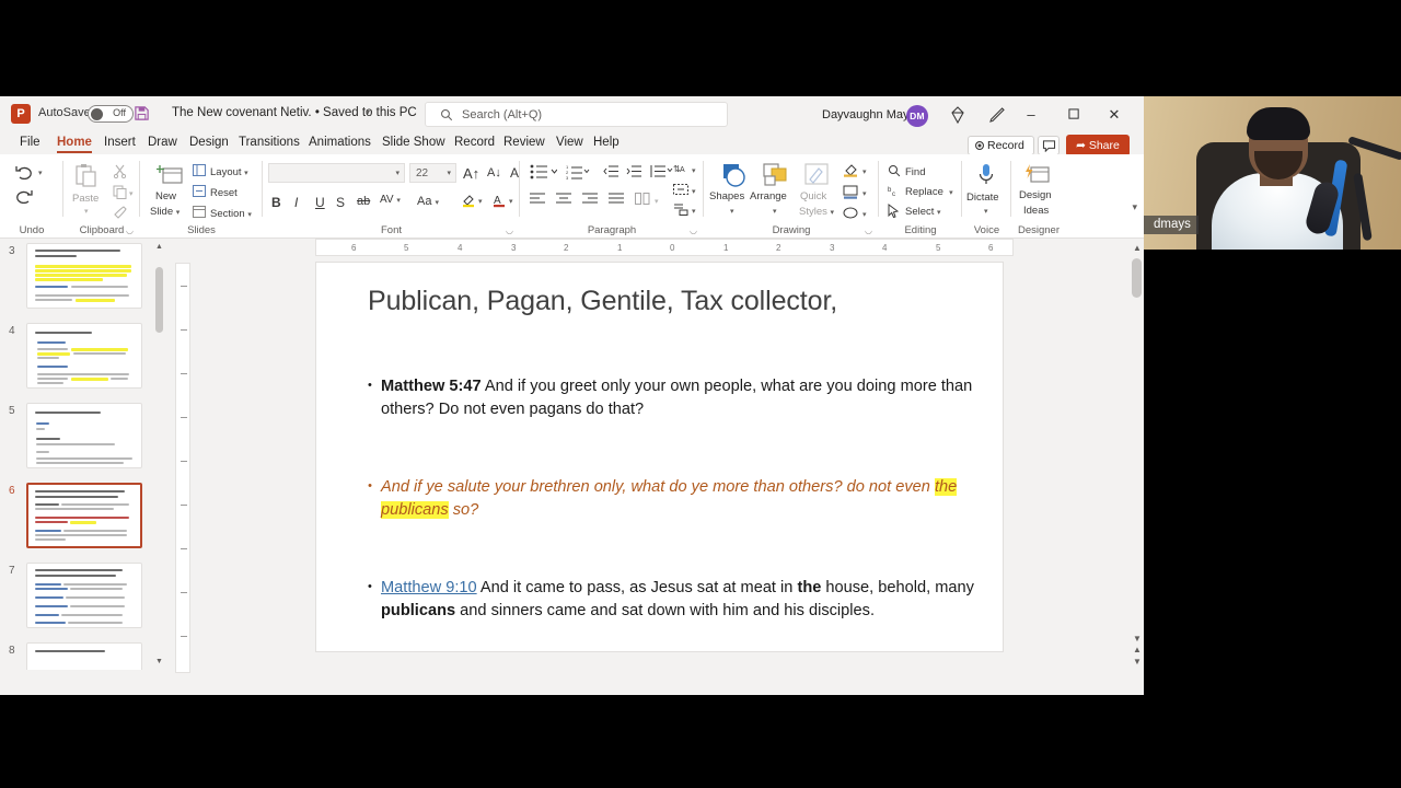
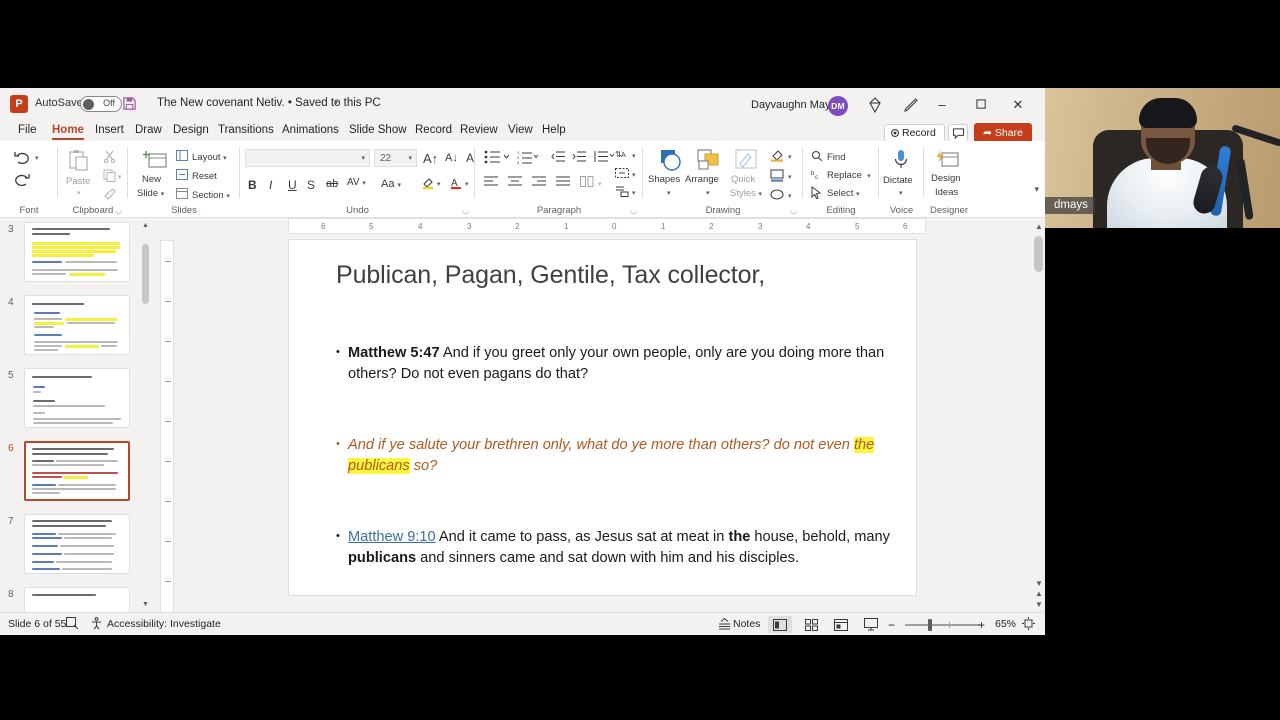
  P
  AutoSav
  Off
  The New covenant Netiv. • Saved to this PC
  ▾
- Search (Alt+Q)
  Dayvaughn Ma
  DM
  –
  ✕
  File
  Home
  Insert
  Draw
  Design
  Transitions
  Animations
  Slide Show
  Record
  Review
  View
  Help
  Record
  ➦ Share
- Undo
+ Font
  Paste
  Clipboard
  ◡
  New
  Slide
  Layout
  Reset
  Section
  Slides
  22
  A↑
  A↓
  A
  B
  I
  U
  S
  ab
  A
- Font
+ Undo
  ◡
  ⇅
  Paragraph
  ◡
  Shapes
  Arrange
  Quick
  Styles
  Drawing
  ◡
  Find
  Replace
  Select
  Editing
  Dictate
  Voice
  Design
  Ideas
  Designer
  ▾
  3
  4
  5
  6
  7
  8
  6
  5
  4
  3
  2
  1
  0
  1
  2
  3
  4
  5
  6
  Publican, Pagan, Gentile, Tax collector,
- Matthew 5:47 And if you greet only your own people, what are you doing more than others? Do not even pagans do that?
+ Matthew 5:47 And if you greet only your own people, only are you doing more than others? Do not even pagans do that?
  And if ye salute your brethren only, what do ye more than others? do not even the publicans so?
  Matthew 9:10 And it came to pass, as Jesus sat at meat in the house, behold, many publicans and sinners came and sat down with him and his disciples.
  ▲
  ▼
  ▲
  ▼
+ Slide 6 of 55
+ Accessibility: Investigate
+ Notes
+ −
+ +
+ 65%
  dmays
